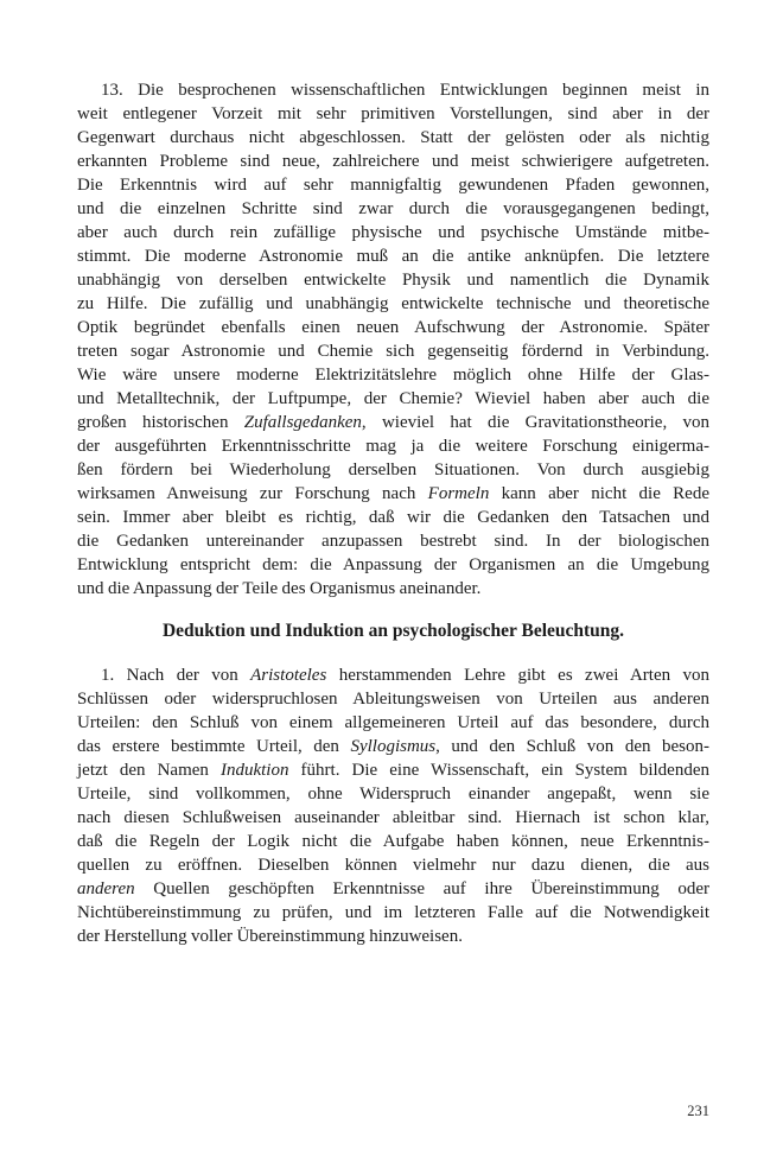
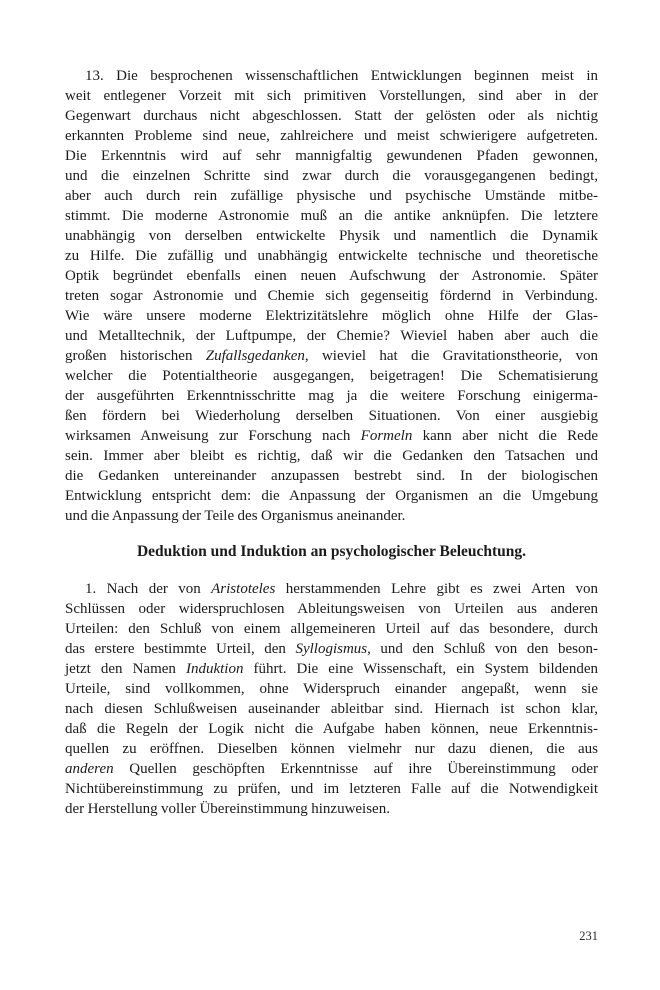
  13. Die besprochenen wissenschaftlichen Entwicklungen beginnen meist in
- weit entlegener Vorzeit mit sehr primitiven Vorstellungen, sind aber in der
+ weit entlegener Vorzeit mit sich primitiven Vorstellungen, sind aber in der
  Gegenwart durchaus nicht abgeschlossen. Statt der gelösten oder als nichtig
  erkannten Probleme sind neue, zahlreichere und meist schwierigere aufgetreten.
  Die Erkenntnis wird auf sehr mannigfaltig gewundenen Pfaden gewonnen,
  und die einzelnen Schritte sind zwar durch die vorausgegangenen bedingt,
  aber auch durch rein zufällige physische und psychische Umstände mitbe-
  stimmt. Die moderne Astronomie muß an die antike anknüpfen. Die letztere
  unabhängig von derselben entwickelte Physik und namentlich die Dynamik
  zu Hilfe. Die zufällig und unabhängig entwickelte technische und theoretische
  Optik begründet ebenfalls einen neuen Aufschwung der Astronomie. Später
  treten sogar Astronomie und Chemie sich gegenseitig fördernd in Verbindung.
  Wie wäre unsere moderne Elektrizitätslehre möglich ohne Hilfe der Glas-
  und Metalltechnik, der Luftpumpe, der Chemie? Wieviel haben aber auch die
  großen historischen Zufallsgedanken, wieviel hat die Gravitationstheorie, von
+ welcher die Potentialtheorie ausgegangen, beigetragen! Die Schematisierung
  der ausgeführten Erkenntnisschritte mag ja die weitere Forschung einigerma-
- ßen fördern bei Wiederholung derselben Situationen. Von durch ausgiebig
+ ßen fördern bei Wiederholung derselben Situationen. Von einer ausgiebig
  wirksamen Anweisung zur Forschung nach Formeln kann aber nicht die Rede
  sein. Immer aber bleibt es richtig, daß wir die Gedanken den Tatsachen und
  die Gedanken untereinander anzupassen bestrebt sind. In der biologischen
  Entwicklung entspricht dem: die Anpassung der Organismen an die Umgebung
  und die Anpassung der Teile des Organismus aneinander.
  Deduktion und Induktion an psychologischer Beleuchtung.
  1. Nach der von Aristoteles herstammenden Lehre gibt es zwei Arten von
  Schlüssen oder widerspruchlosen Ableitungsweisen von Urteilen aus anderen
  Urteilen: den Schluß von einem allgemeineren Urteil auf das besondere, durch
  das erstere bestimmte Urteil, den Syllogismus, und den Schluß von den beson-
  jetzt den Namen Induktion führt. Die eine Wissenschaft, ein System bildenden
  Urteile, sind vollkommen, ohne Widerspruch einander angepaßt, wenn sie
  nach diesen Schlußweisen auseinander ableitbar sind. Hiernach ist schon klar,
  daß die Regeln der Logik nicht die Aufgabe haben können, neue Erkenntnis-
  quellen zu eröffnen. Dieselben können vielmehr nur dazu dienen, die aus
  anderen Quellen geschöpften Erkenntnisse auf ihre Übereinstimmung oder
  Nichtübereinstimmung zu prüfen, und im letzteren Falle auf die Notwendigkeit
  der Herstellung voller Übereinstimmung hinzuweisen.
  231
